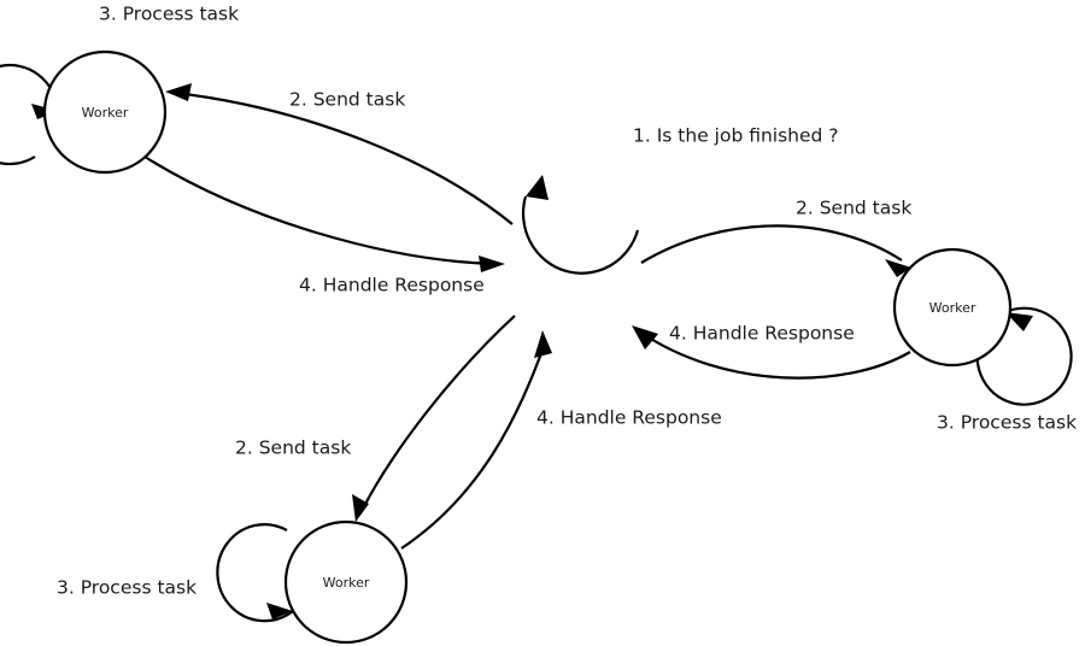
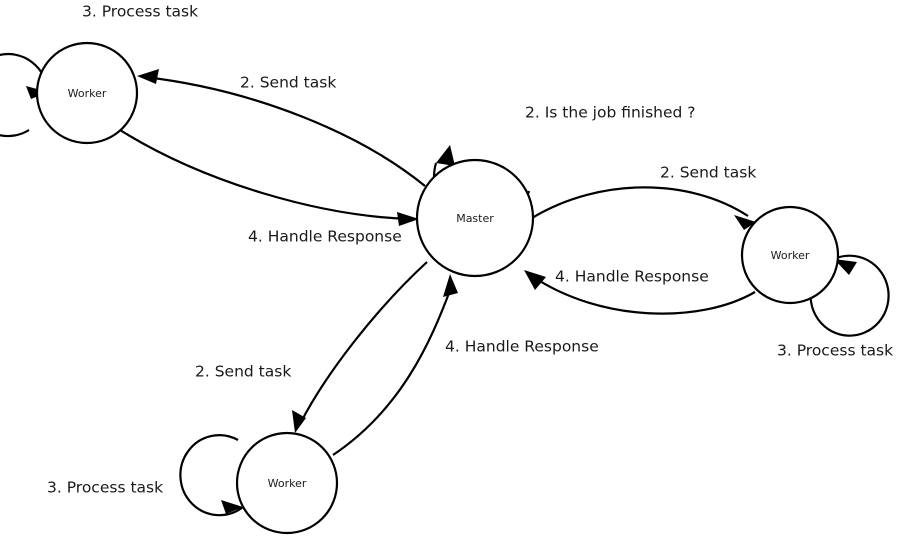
  Worker
+ Master
  Worker
  Worker
  3. Process task
  2. Send task
  4. Handle Response
- 1. Is the job finished ?
+ 2. Is the job finished ?
  2. Send task
  4. Handle Response
  3. Process task
  2. Send task
  4. Handle Response
  3. Process task
